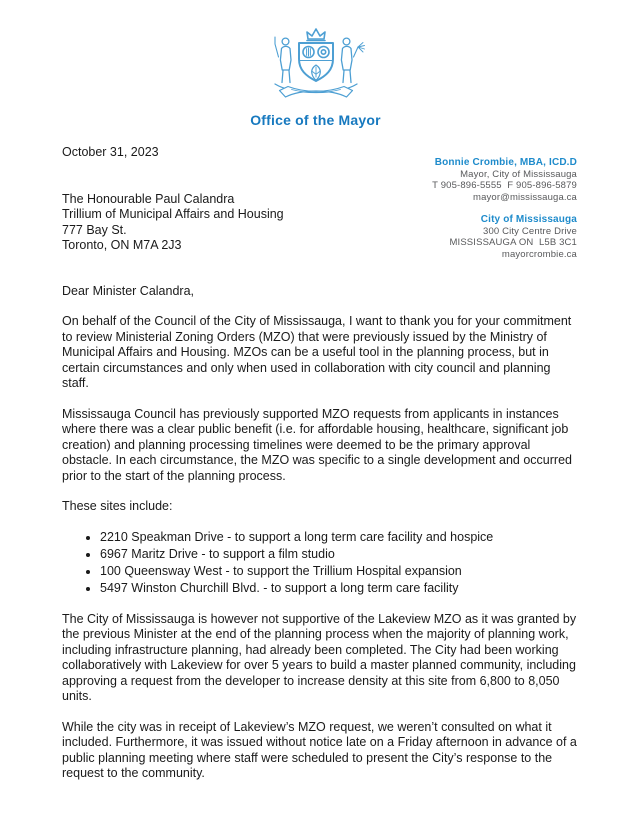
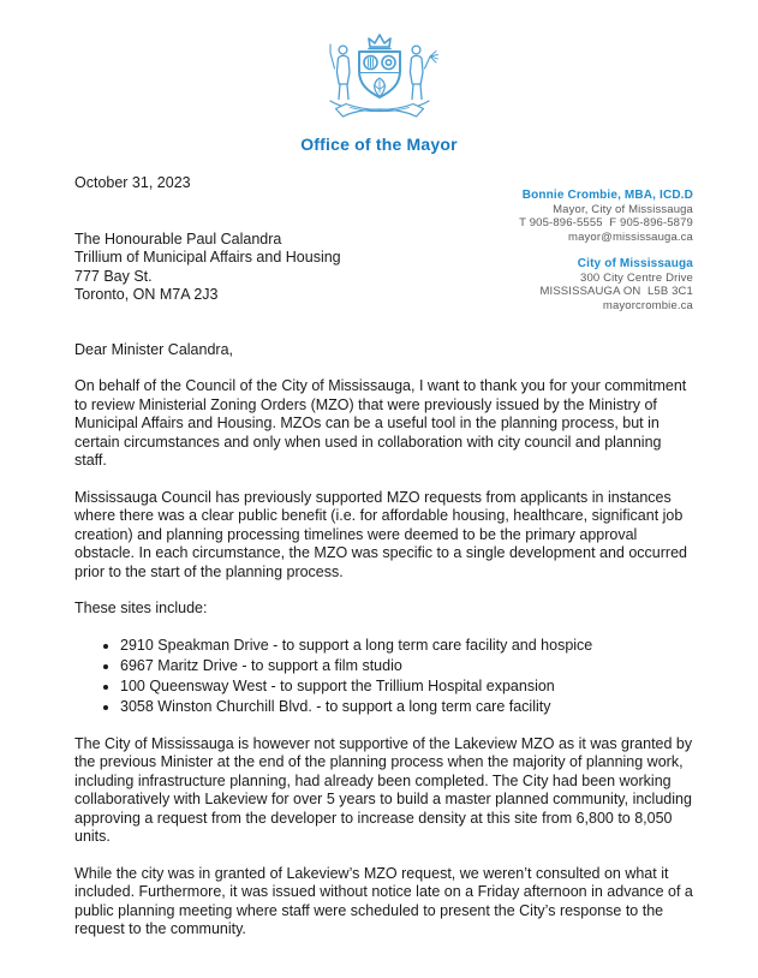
  Office of the Mayor
  Bonnie Crombie, MBA, ICD.D
  Mayor, City of Mississauga
  T 905-896-5555 F 905-896-5879
  mayor@mississauga.ca
  City of Mississauga
  300 City Centre Drive
  MISSISSAUGA ON L5B 3C1
  mayorcrombie.ca
  October 31, 2023
  The Honourable Paul Calandra
  Trillium of Municipal Affairs and Housing
  777 Bay St.
  Toronto, ON M7A 2J3
  Dear Minister Calandra,
  On behalf of the Council of the City of Mississauga, I want to thank you for your commitment to review Ministerial Zoning Orders (MZO) that were previously issued by the Ministry of Municipal Affairs and Housing. MZOs can be a useful tool in the planning process, but in certain circumstances and only when used in collaboration with city council and planning staff.
  Mississauga Council has previously supported MZO requests from applicants in instances where there was a clear public benefit (i.e. for affordable housing, healthcare, significant job creation) and planning processing timelines were deemed to be the primary approval obstacle. In each circumstance, the MZO was specific to a single development and occurred prior to the start of the planning process.
  These sites include:
- 2210 Speakman Drive - to support a long term care facility and hospice
+ 2910 Speakman Drive - to support a long term care facility and hospice
  6967 Maritz Drive - to support a film studio
  100 Queensway West - to support the Trillium Hospital expansion
- 5497 Winston Churchill Blvd. - to support a long term care facility
+ 3058 Winston Churchill Blvd. - to support a long term care facility
  The City of Mississauga is however not supportive of the Lakeview MZO as it was granted by the previous Minister at the end of the planning process when the majority of planning work, including infrastructure planning, had already been completed. The City had been working collaboratively with Lakeview for over 5 years to build a master planned community, including approving a request from the developer to increase density at this site from 6,800 to 8,050 units.
- While the city was in receipt of Lakeview’s MZO request, we weren’t consulted on what it included. Furthermore, it was issued without notice late on a Friday afternoon in advance of a public planning meeting where staff were scheduled to present the City’s response to the request to the community.
+ While the city was in granted of Lakeview’s MZO request, we weren’t consulted on what it included. Furthermore, it was issued without notice late on a Friday afternoon in advance of a public planning meeting where staff were scheduled to present the City’s response to the request to the community.
